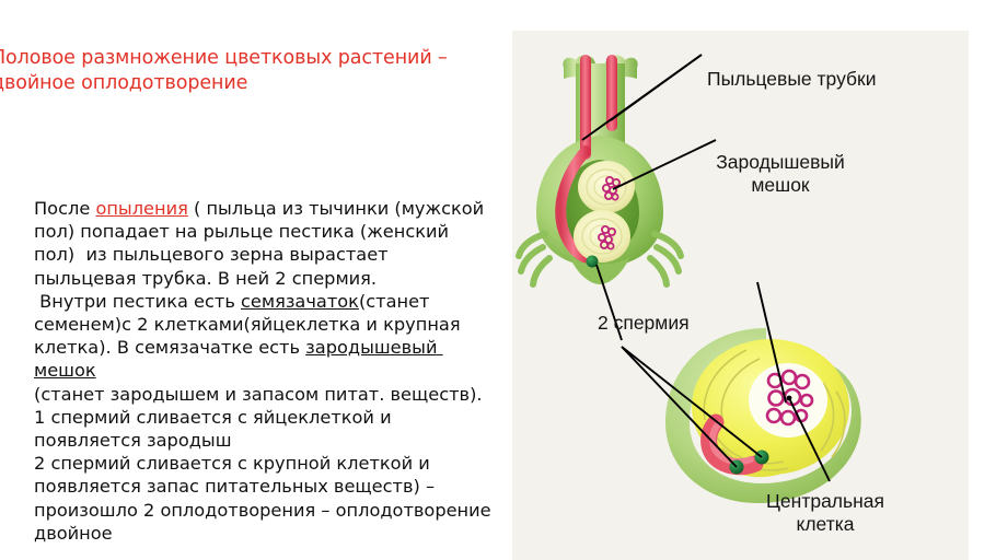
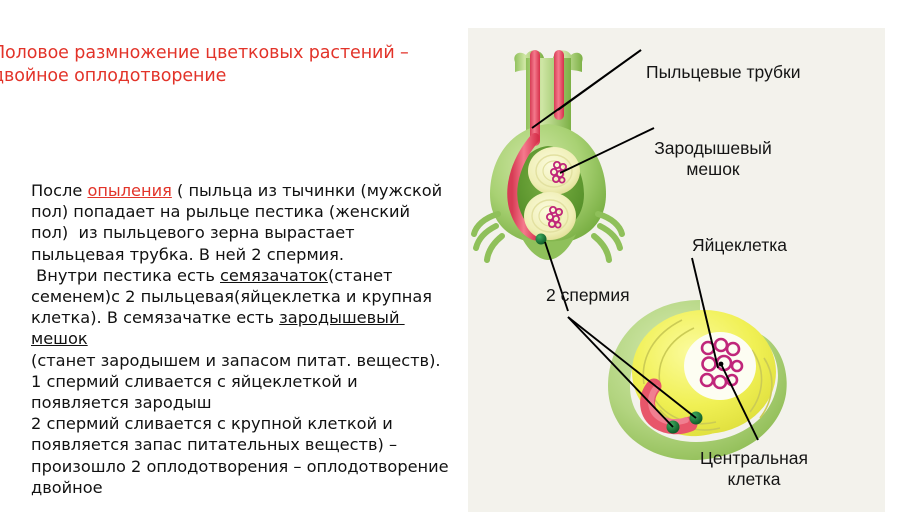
  оловое размножение цветковых растений –
  войное оплодотворение
- После опыления ( пыльца из тычинки (мужской пол) попадает на рыльце пестика (женский пол) из пыльцевого зерна вырастает пыльцевая трубка. В ней 2 спермия. Внутри пестика есть семязачаток(станет семенем)с 2 клетками(яйцеклетка и крупная клетка). В семязачатке есть зародышевый мешок (станет зародышем и запасом питат. веществ). 1 спермий сливается с яйцеклеткой и появляется зародыш 2 спермий сливается с крупной клеткой и появляется запас питательных веществ) – произошло 2 оплодотворения – оплодотворение двойное
+ После опыления ( пыльца из тычинки (мужской пол) попадает на рыльце пестика (женский пол) из пыльцевого зерна вырастает пыльцевая трубка. В ней 2 спермия. Внутри пестика есть семязачаток(станет семенем)с 2 пыльцевая(яйцеклетка и крупная клетка). В семязачатке есть зародышевый мешок (станет зародышем и запасом питат. веществ). 1 спермий сливается с яйцеклеткой и появляется зародыш 2 спермий сливается с крупной клеткой и появляется запас питательных веществ) – произошло 2 оплодотворения – оплодотворение двойное
  Пыльцевые трубки
  Зародышевый
  мешок
+ Яйцеклетка
  2 спермия
  Центральная
  клетка
